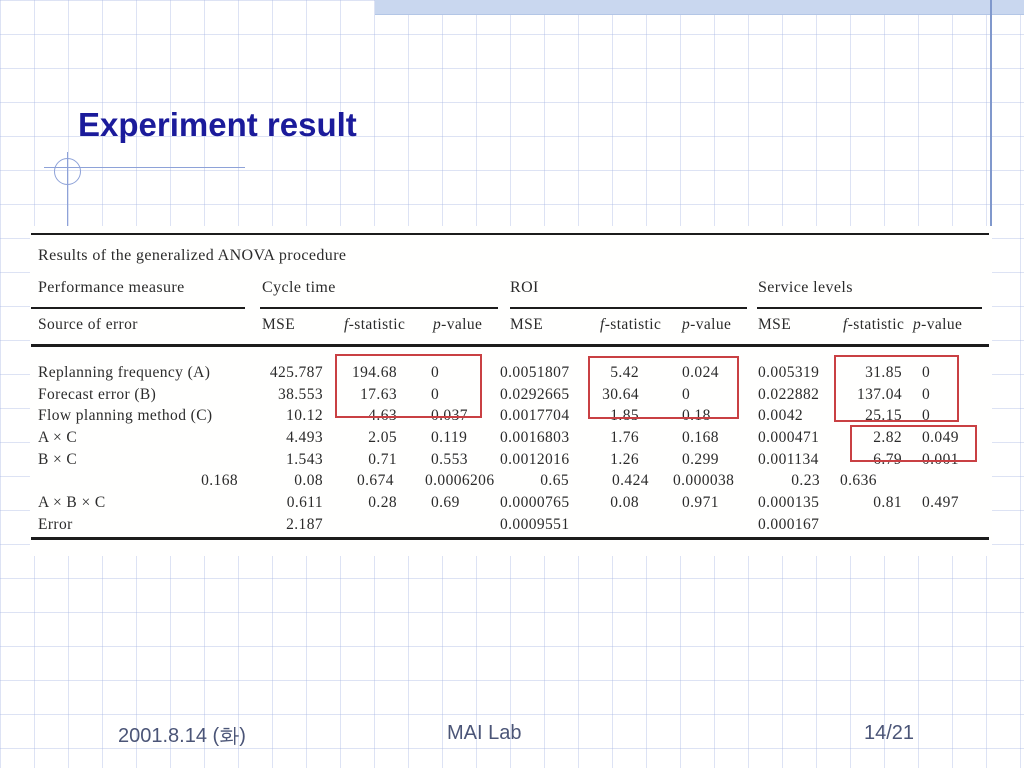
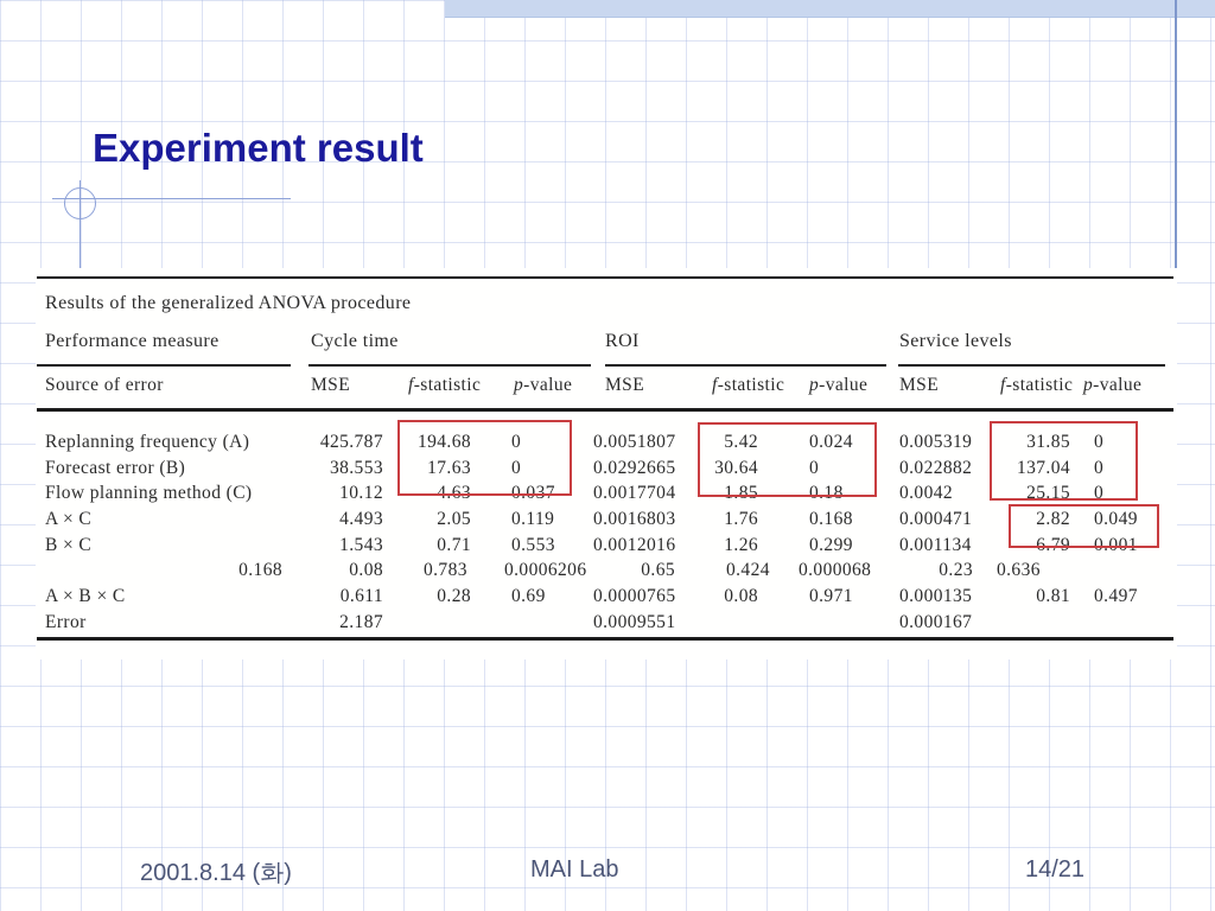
  Experiment result
  Results of the generalized ANOVA procedure
  Performance measure
  Cycle time
  ROI
  Service levels
  Source of error
  MSE
  f-statistic
  p-value
  MSE
  f-statistic
  p-value
  MSE
  f-statistic
  p-value
  Replanning frequency (A)
  425.787
  194.68
  0
  0.0051807
  5.42
  0.024
  0.005319
  31.85
  0
  Forecast error (B)
  38.553
  17.63
  0
  0.0292665
  30.64
  0
  0.022882
  137.04
  0
  Flow planning method (C)
  10.12
  4.63
  0.037
  0.0017704
  1.85
  0.18
  0.0042
  25.15
  0
  A × C
  4.493
  2.05
  0.119
  0.0016803
  1.76
  0.168
  0.000471
  2.82
  0.049
  B × C
  1.543
  0.71
  0.553
  0.0012016
  1.26
  0.299
  0.001134
  6.79
  0.001
  0.168
  0.08
- 0.674
+ 0.783
  0.0006206
  0.65
  0.424
- 0.000038
+ 0.000068
  0.23
  0.636
  A × B × C
  0.611
  0.28
  0.69
  0.0000765
  0.08
  0.971
  0.000135
  0.81
  0.497
  Error
  2.187
  0.0009551
  0.000167
  2001.8.14 (화)
  MAI Lab
  14/21
